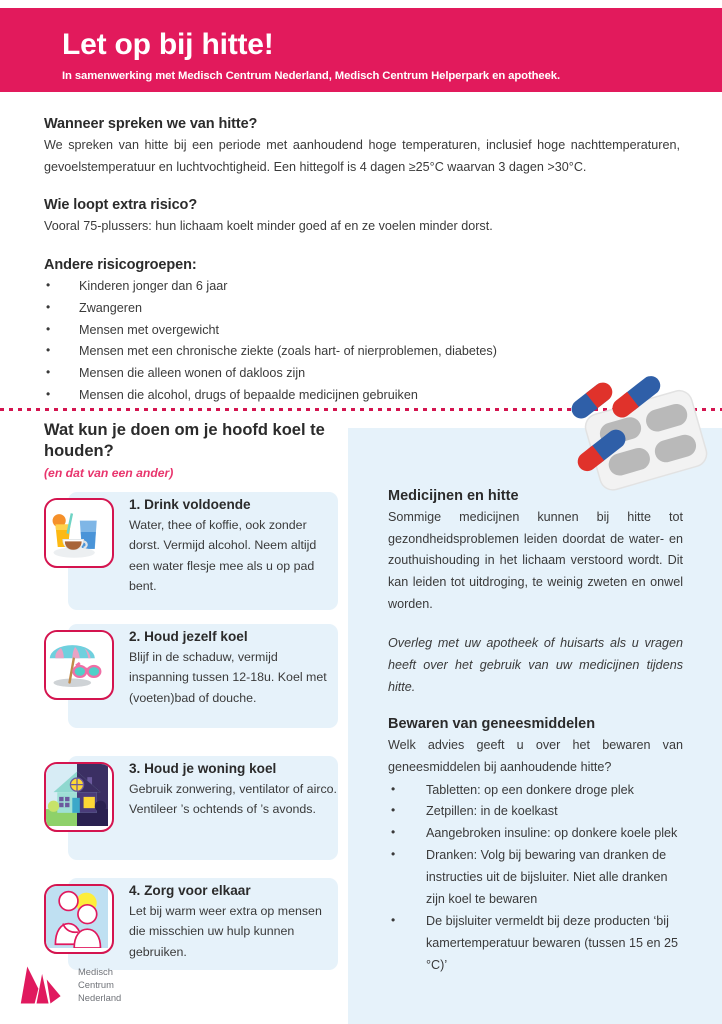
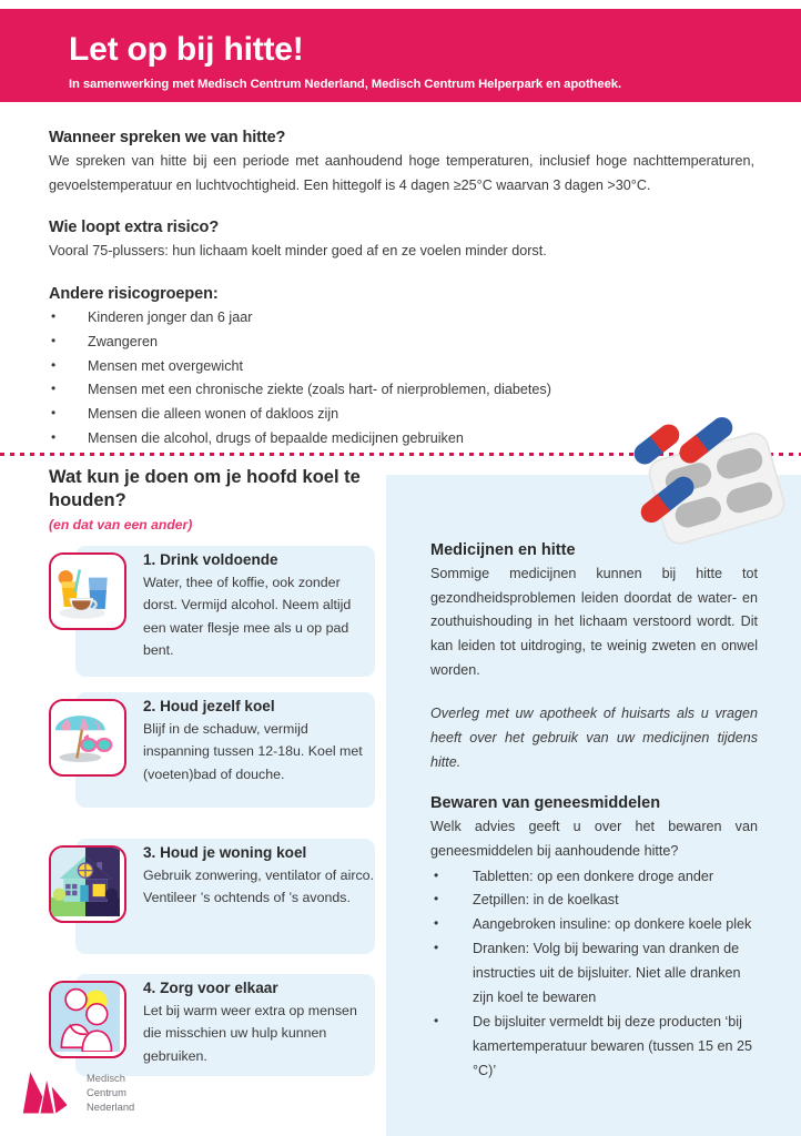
  Let op bij hitte!
  In samenwerking met Medisch Centrum Nederland, Medisch Centrum Helperpark en apotheek.
  Wanneer spreken we van hitte?
  We spreken van hitte bij een periode met aanhoudend hoge temperaturen, inclusief hoge nachttemperaturen, gevoelstemperatuur en luchtvochtigheid. Een hittegolf is 4 dagen ≥25°C waarvan 3 dagen >30°C.
  Wie loopt extra risico?
  Vooral 75-plussers: hun lichaam koelt minder goed af en ze voelen minder dorst.
  Andere risicogroepen:
  Kinderen jonger dan 6 jaar
  Zwangeren
  Mensen met overgewicht
  Mensen met een chronische ziekte (zoals hart- of nierproblemen, diabetes)
  Mensen die alleen wonen of dakloos zijn
  Mensen die alcohol, drugs of bepaalde medicijnen gebruiken
  Medicijnen en hitte
  Sommige medicijnen kunnen bij hitte tot gezondheidsproblemen leiden doordat de water- en zouthuishouding in het lichaam verstoord wordt. Dit kan leiden tot uitdroging, te weinig zweten en onwel worden.
  Overleg met uw apotheek of huisarts als u vragen heeft over het gebruik van uw medicijnen tijdens hitte.
  Bewaren van geneesmiddelen
  Welk advies geeft u over het bewaren van geneesmiddelen bij aanhoudende hitte?
- Tabletten: op een donkere droge plek
+ Tabletten: op een donkere droge ander
  Zetpillen: in de koelkast
  Aangebroken insuline: op donkere koele plek
  Dranken: Volg bij bewaring van dranken de instructies uit de bijsluiter. Niet alle dranken zijn koel te bewaren
  De bijsluiter vermeldt bij deze producten ‘bij kamertemperatuur bewaren (tussen 15 en 25 °C)’
  Wat kun je doen om je hoofd koel te houden?
  (en dat van een ander)
  1. Drink voldoende
  Water, thee of koffie, ook zonder dorst. Vermijd alcohol. Neem altijd een water flesje mee als u op pad bent.
  2. Houd jezelf koel
  Blijf in de schaduw, vermijd inspanning tussen 12-18u. Koel met (voeten)bad of douche.
  3. Houd je woning koel
  Gebruik zonwering, ventilator of airco. Ventileer ’s ochtends of ’s avonds.
  4. Zorg voor elkaar
  Let bij warm weer extra op mensen die misschien uw hulp kunnen gebruiken.
  Medisch
  Centrum
  Nederland
